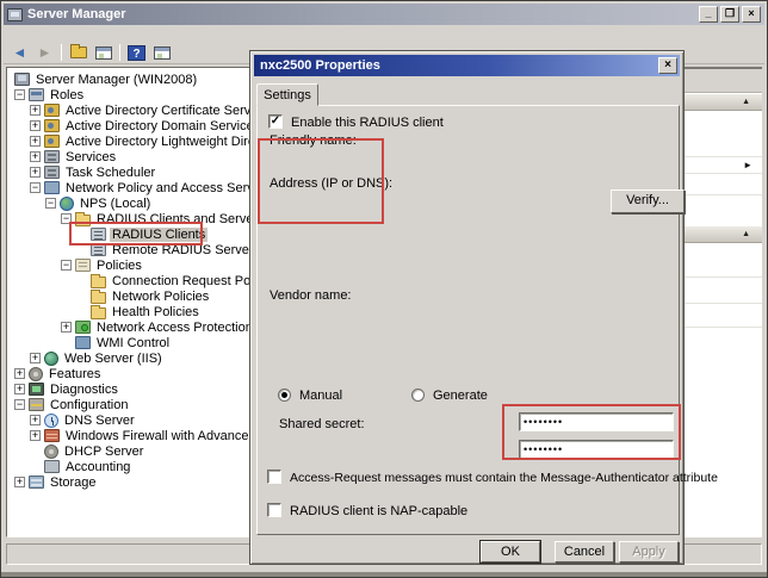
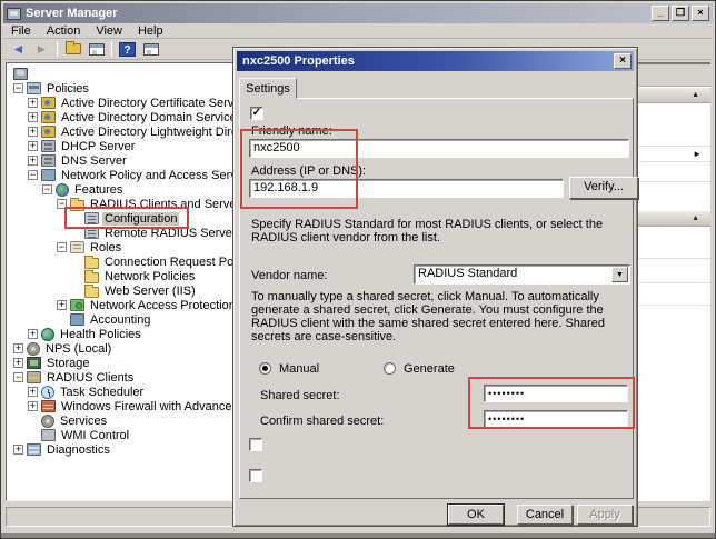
  Server Manager
  _
  ❒
  ×
+ File
+ Action
+ View
+ Help
  ◄
  ►
  ?
- Server Manager (WIN2008)
  −
- Roles
+ Policies
  +
  Active Directory Certificate Serv
  +
  Active Directory Domain Servic
  +
  +
- Services
+ DHCP Server
  +
- Task Scheduler
+ DNS Server
  −
  Network Policy and Access Ser
  −
- NPS (Local)
+ Features
  −
  RADIUS Clients and Serv
- RADIUS Clients
+ Configuration
  Remote RADIUS Serve
  −
- Policies
+ Roles
  Connection Request Po
  Network Policies
- Health Policies
+ Web Server (IIS)
  +
  Network Access Protectio
- WMI Control
+ Accounting
  +
- Web Server (IIS)
+ Health Policies
  +
- Features
+ NPS (Local)
  +
- Diagnostics
+ Storage
  −
- Configuration
+ RADIUS Clients
  +
- DNS Server
+ Task Scheduler
  +
  Windows Firewall with Advance
- DHCP Server
+ Services
- Accounting
+ WMI Control
  +
- Storage
+ Diagnostics
  ►
  nxc2500 Properties
  ×
  Settings
  ✓
- Enable this RADIUS client
  Friendly name:
+ nxc2500
  Address (IP or DNS):
+ 192.168.1.9
  Verify...
+ Specify RADIUS Standard for most RADIUS clients, or select the RADIUS client vendor from the list.
  Vendor name:
+ RADIUS Standard
+ To manually type a shared secret, click Manual. To automatically generate a shared secret, click Generate. You must configure the RADIUS client with the same shared secret entered here. Shared secrets are case-sensitive.
  Manual
  Generate
  Shared secret:
  ••••••••
+ Confirm shared secret:
  ••••••••
- Access-Request messages must contain the Message-Authenticator attribute
- RADIUS client is NAP-capable
  OK
  Cancel
  Apply
